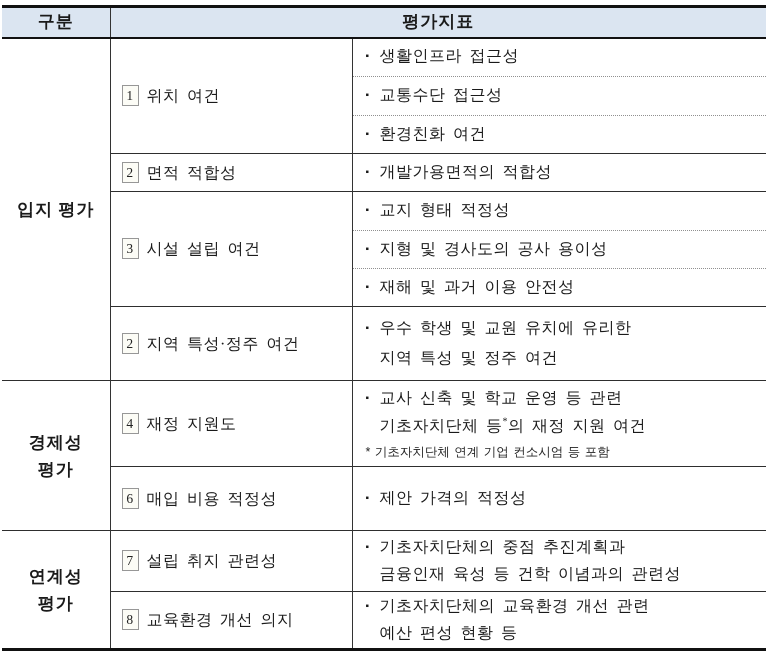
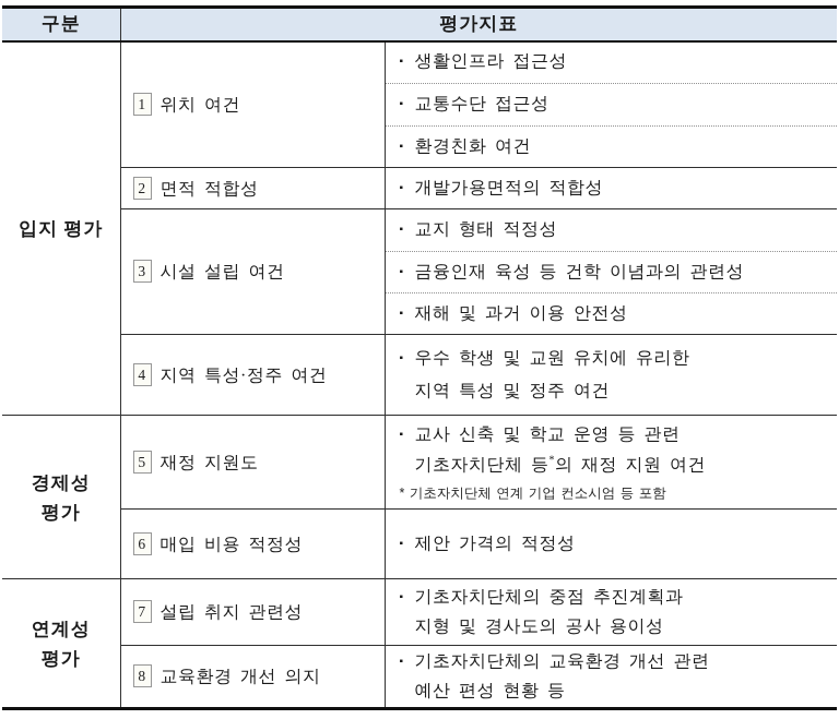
  구분	평가지표
  입지 평가	1 위치 여건	▪ 생활인프라 접근성
  ▪ 교통수단 접근성
  ▪ 환경친화 여건
  2 면적 적합성	▪ 개발가용면적의 적합성
  3 시설 설립 여건	▪ 교지 형태 적정성
- ▪ 지형 및 경사도의 공사 용이성
+ ▪ 금융인재 육성 등 건학 이념과의 관련성
  ▪ 재해 및 과거 이용 안전성
- 2 지역 특성·정주 여건	▪ 우수 학생 및 교원 유치에 유리한 지역 특성 및 정주 여건
+ 4 지역 특성·정주 여건	▪ 우수 학생 및 교원 유치에 유리한 지역 특성 및 정주 여건
- 경제성 평가	4 재정 지원도	▪ 교사 신축 및 학교 운영 등 관련 기초자치단체 등*의 재정 지원 여건 * 기초자치단체 연계 기업 컨소시엄 등 포함
+ 경제성 평가	5 재정 지원도	▪ 교사 신축 및 학교 운영 등 관련 기초자치단체 등*의 재정 지원 여건 * 기초자치단체 연계 기업 컨소시엄 등 포함
  6 매입 비용 적정성	▪ 제안 가격의 적정성
- 연계성 평가	7 설립 취지 관련성	▪ 기초자치단체의 중점 추진계획과 금융인재 육성 등 건학 이념과의 관련성
+ 연계성 평가	7 설립 취지 관련성	▪ 기초자치단체의 중점 추진계획과 지형 및 경사도의 공사 용이성
  8 교육환경 개선 의지	▪ 기초자치단체의 교육환경 개선 관련 예산 편성 현황 등
